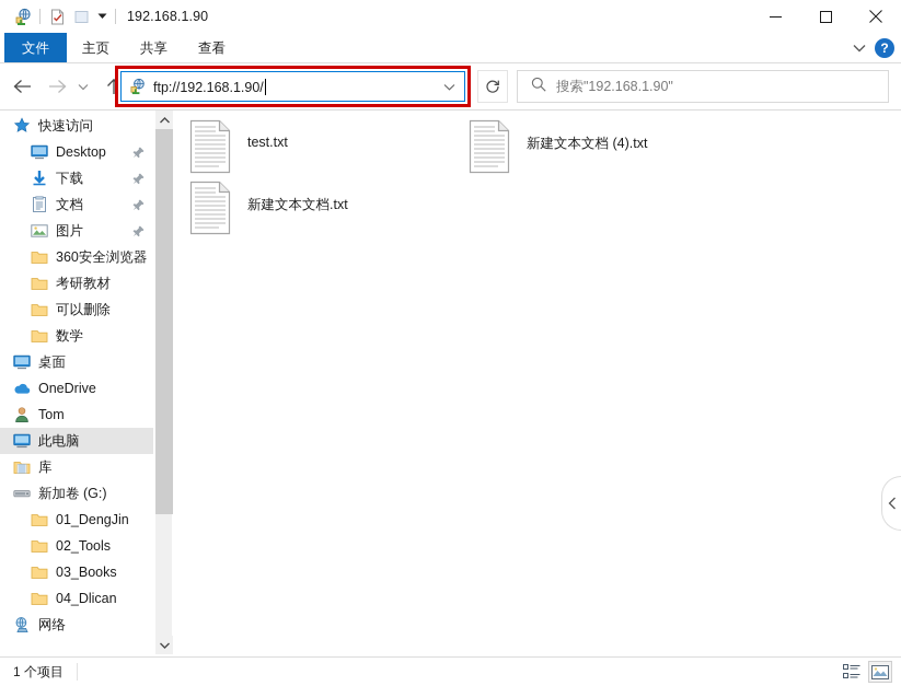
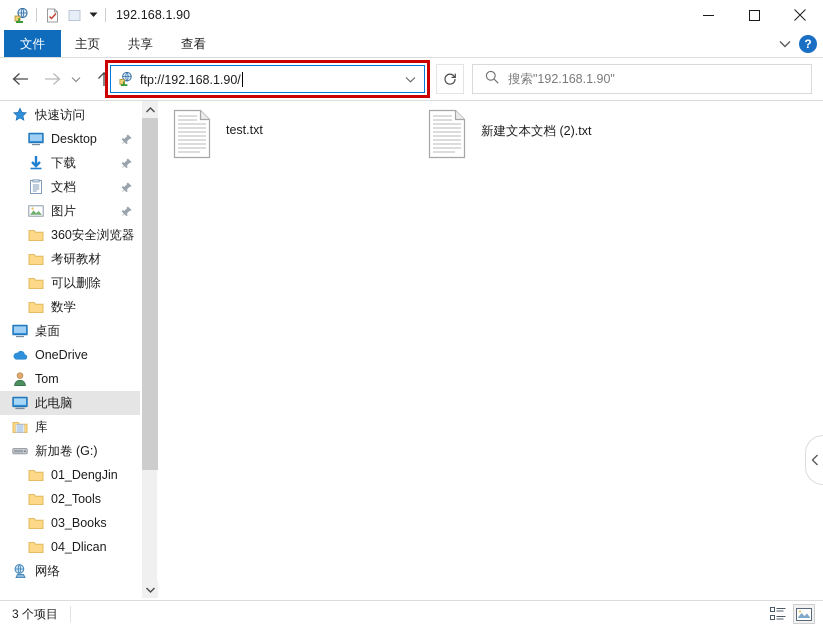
  192.168.1.90
  文件
  主页
  共享
  查看
  ?
  ftp://192.168.1.90/
  搜索"192.168.1.90"
  快速访问
  Desktop
  下载
  文档
  图片
  360安全浏览器
  考研教材
  可以删除
  数学
  桌面
  OneDrive
  Tom
  此电脑
  库
  新加卷 (G:)
  01_DengJin
  02_Tools
  03_Books
  04_Dlican
  网络
  test.txt
- 新建文本文档 (4).txt
+ 新建文本文档 (2).txt
- 新建文本文档.txt
- 1 个项目
+ 3 个项目
